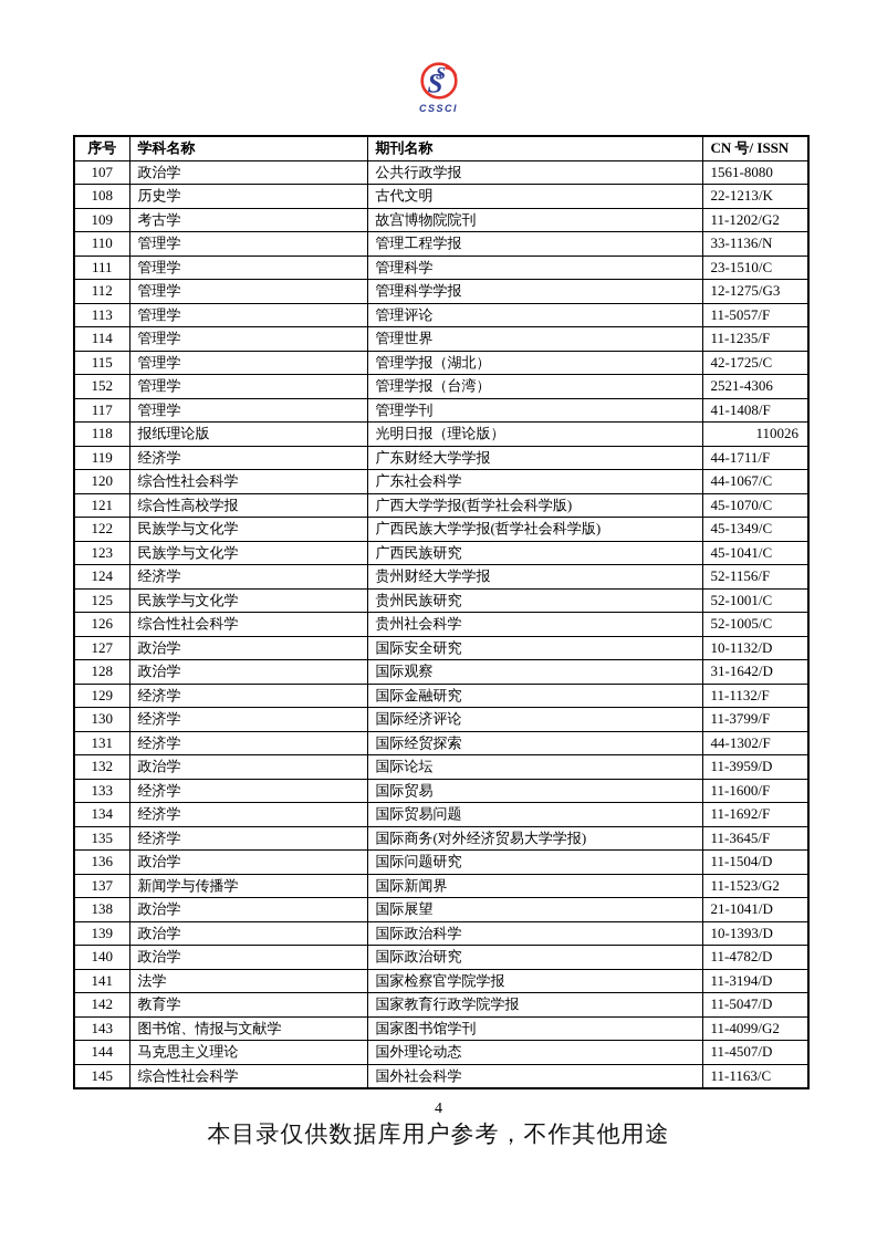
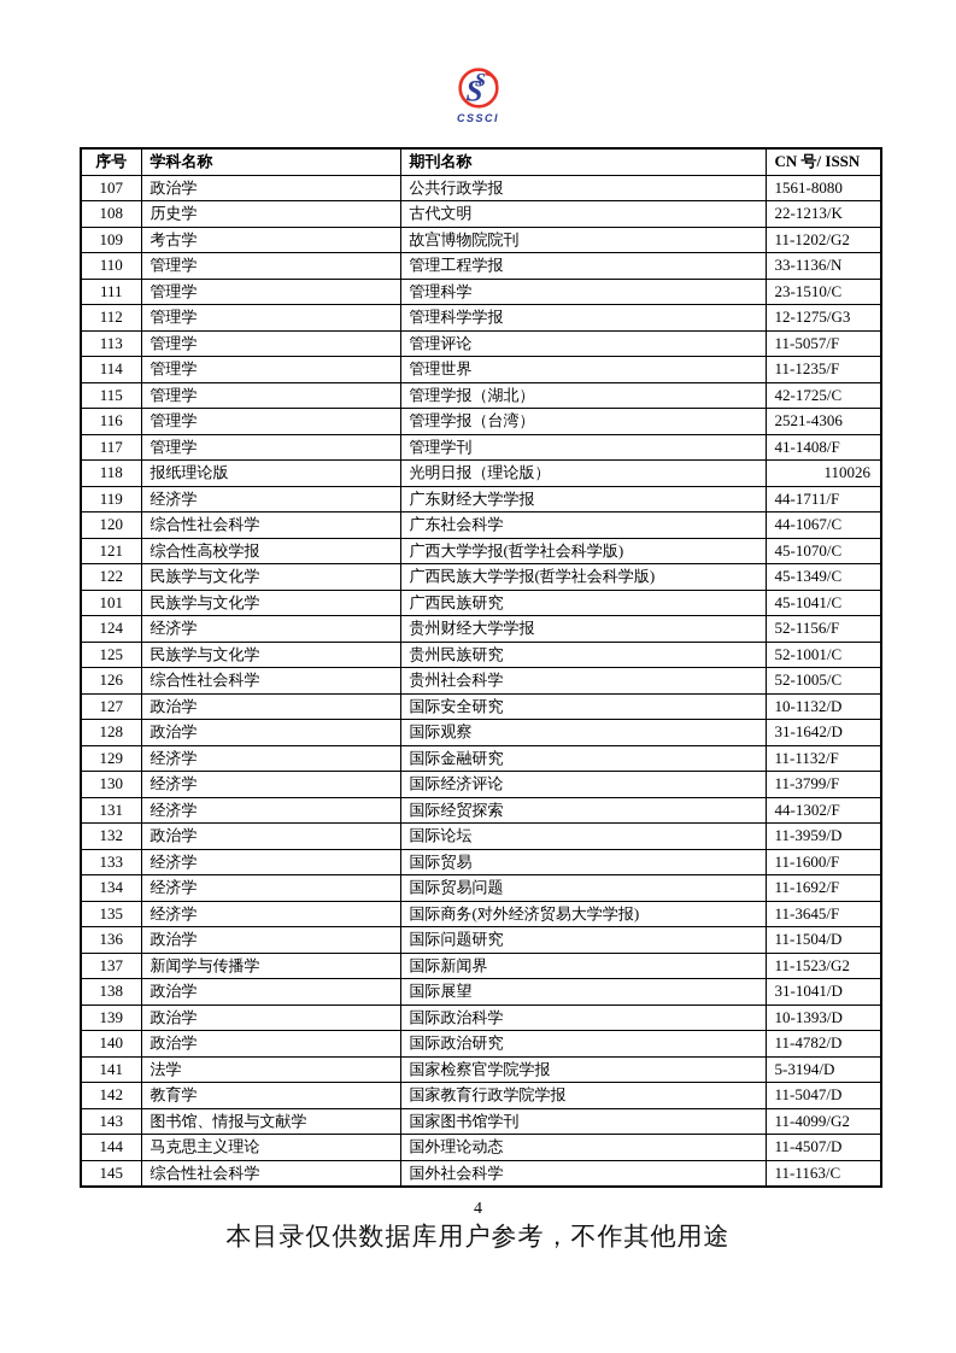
  S
  S
  CSSCI
  序号	学科名称	期刊名称	CN 号/ ISSN
  107	政治学	公共行政学报	1561-8080
  108	历史学	古代文明	22-1213/K
  109	考古学	故宫博物院院刊	11-1202/G2
  110	管理学	管理工程学报	33-1136/N
  111	管理学	管理科学	23-1510/C
  112	管理学	管理科学学报	12-1275/G3
  113	管理学	管理评论	11-5057/F
  114	管理学	管理世界	11-1235/F
  115	管理学	管理学报（湖北）	42-1725/C
- 152	管理学	管理学报（台湾）	2521-4306
+ 116	管理学	管理学报（台湾）	2521-4306
  117	管理学	管理学刊	41-1408/F
  118	报纸理论版	光明日报（理论版）	110026
  119	经济学	广东财经大学学报	44-1711/F
  120	综合性社会科学	广东社会科学	44-1067/C
  121	综合性高校学报	广西大学学报(哲学社会科学版)	45-1070/C
  122	民族学与文化学	广西民族大学学报(哲学社会科学版)	45-1349/C
- 123	民族学与文化学	广西民族研究	45-1041/C
+ 101	民族学与文化学	广西民族研究	45-1041/C
  124	经济学	贵州财经大学学报	52-1156/F
  125	民族学与文化学	贵州民族研究	52-1001/C
  126	综合性社会科学	贵州社会科学	52-1005/C
  127	政治学	国际安全研究	10-1132/D
  128	政治学	国际观察	31-1642/D
  129	经济学	国际金融研究	11-1132/F
  130	经济学	国际经济评论	11-3799/F
  131	经济学	国际经贸探索	44-1302/F
  132	政治学	国际论坛	11-3959/D
  133	经济学	国际贸易	11-1600/F
  134	经济学	国际贸易问题	11-1692/F
  135	经济学	国际商务(对外经济贸易大学学报)	11-3645/F
  136	政治学	国际问题研究	11-1504/D
  137	新闻学与传播学	国际新闻界	11-1523/G2
- 138	政治学	国际展望	21-1041/D
+ 138	政治学	国际展望	31-1041/D
  139	政治学	国际政治科学	10-1393/D
  140	政治学	国际政治研究	11-4782/D
- 141	法学	国家检察官学院学报	11-3194/D
+ 141	法学	国家检察官学院学报	5-3194/D
  142	教育学	国家教育行政学院学报	11-5047/D
  143	图书馆、情报与文献学	国家图书馆学刊	11-4099/G2
  144	马克思主义理论	国外理论动态	11-4507/D
  145	综合性社会科学	国外社会科学	11-1163/C
  4
  本目录仅供数据库用户参考，不作其他用途
